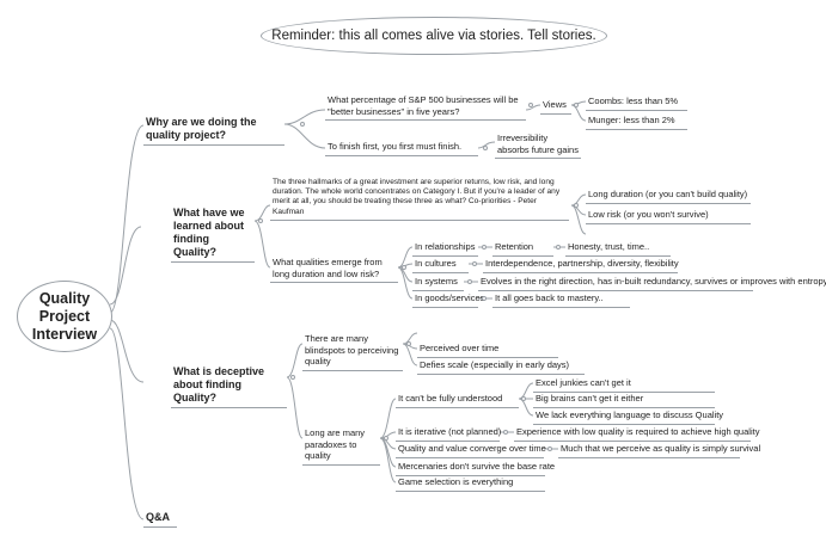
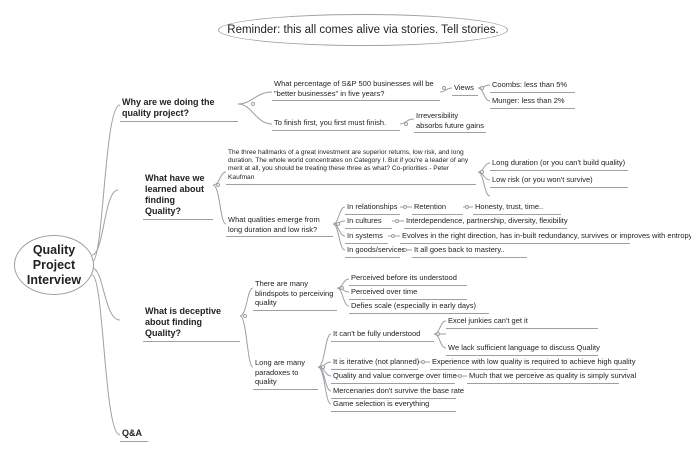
  Reminder: this all comes alive via stories. Tell stories.
  Quality
  Project
  Interview
  Why are we doing the quality project?
  What percentage of S&P 500 businesses will be "better businesses" in five years?
  Views
  Coombs: less than 5%
  Munger: less than 2%
  To finish first, you first must finish.
  Irreversibility absorbs future gains
  What have we learned about finding Quality?
  Long duration (or you can't build quality)
  Low risk (or you won't survive)
  What qualities emerge from long duration and low risk?
  In relationships
  Retention
  Honesty, trust, time..
  In cultures
  Interdependence, partnership, diversity, flexibility
  In systems
  Evolves in the right direction, has in-built redundancy, survives or improves with entrop
  In goods/service
  It all goes back to mastery..
  What is deceptive about finding Quality?
  There are many blindspots to perceiving quality
+ Perceived before its understood
  Perceived over time
  Defies scale (especially in early days)
  Long are many paradoxes to quality
  It can't be fully understood
  Excel junkies can't get it
- Big brains can't get it either
- We lack everything language to discuss Quality
+ We lack sufficient language to discuss Quality
  It is iterative (not planned)
  Experience with low quality is required to achieve high quality
  Quality and value converge over time
  Much that we perceive as quality is simply survival
  Mercenaries don't survive the base rate
  Game selection is everything
  Q&A
